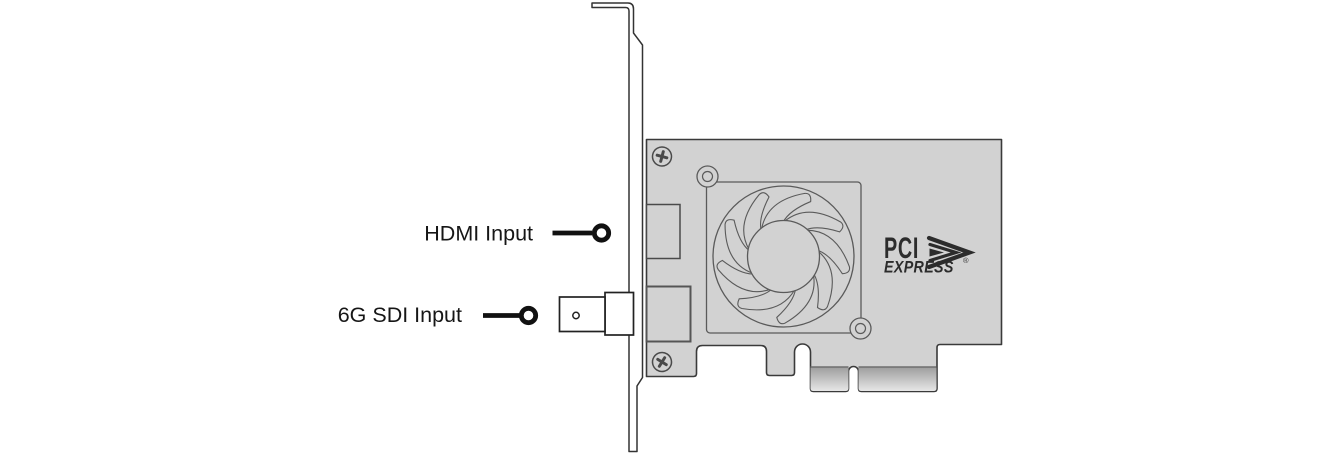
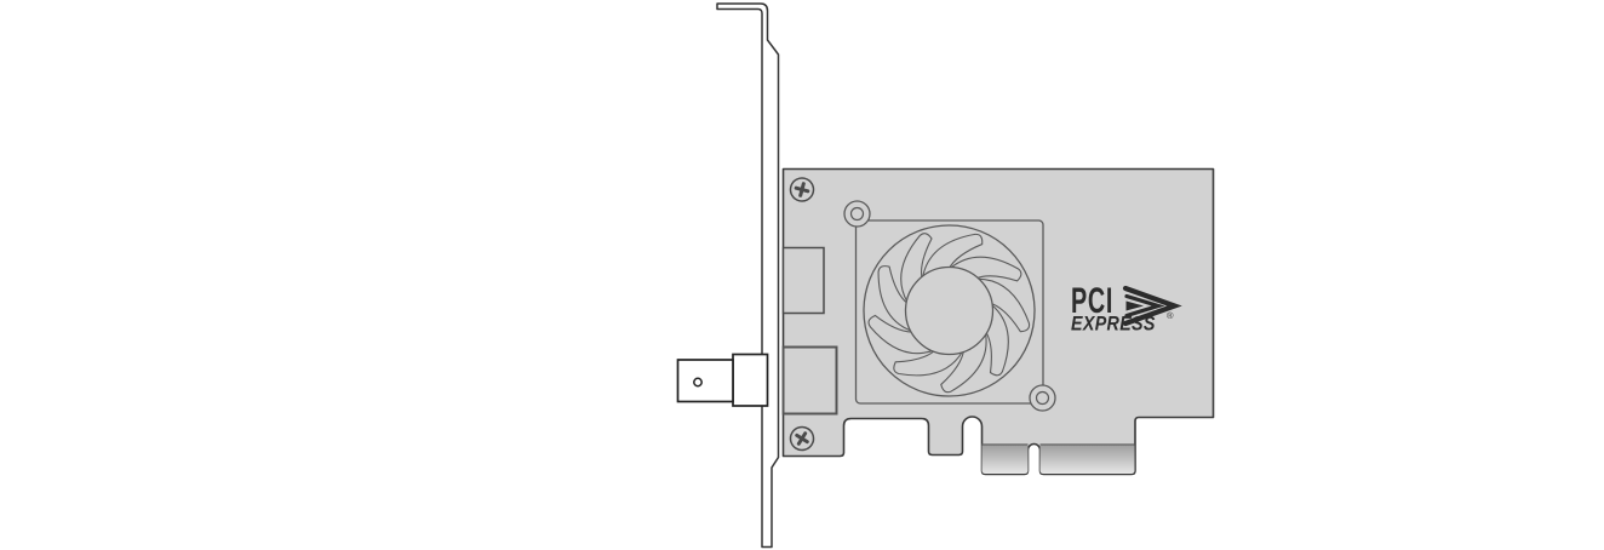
  PCI
  EXPRESS
  ®
- HDMI Input
- 6G SDI Input
